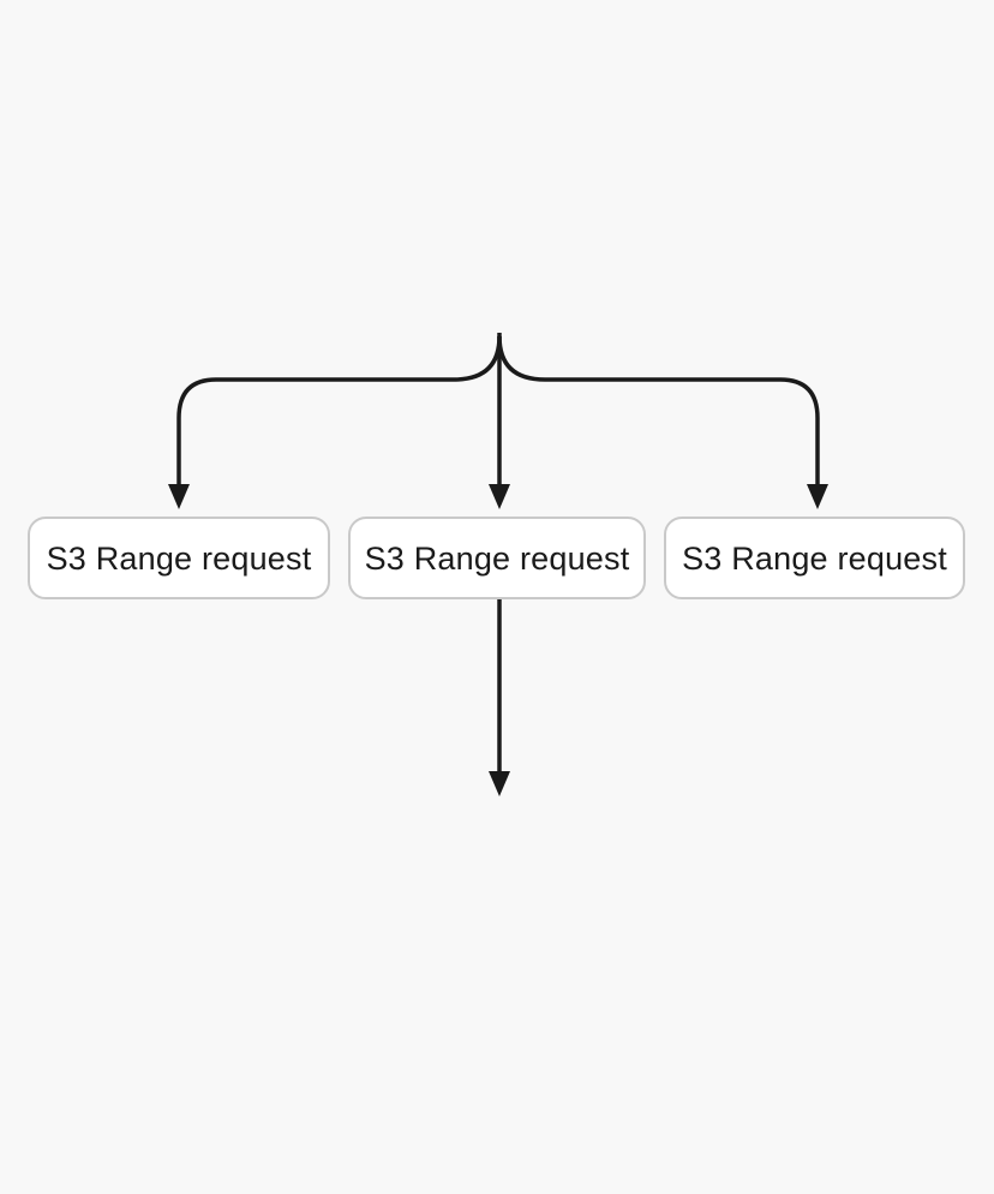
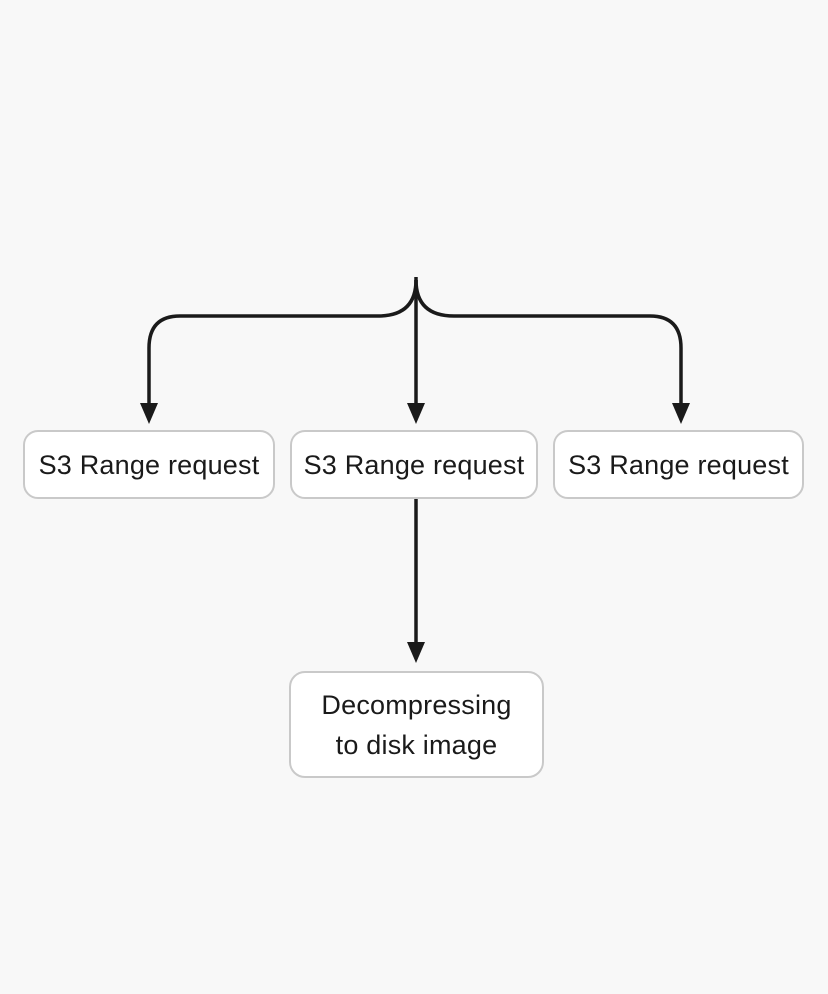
  S3 Range request
  S3 Range request
  S3 Range request
+ Decompressing
+ to disk image
